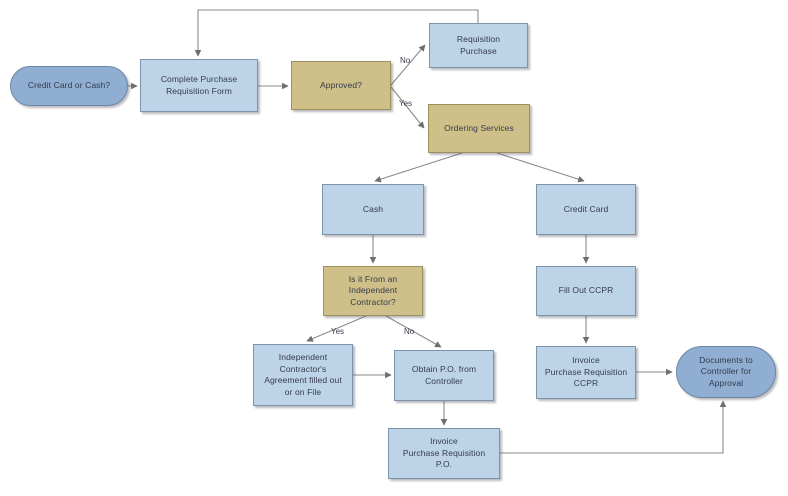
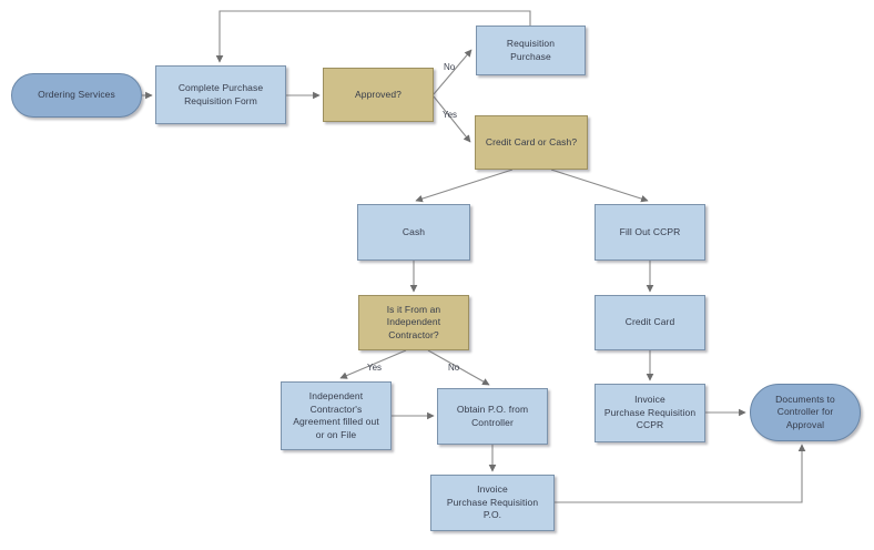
- Credit Card or Cash?
+ Ordering Services
  Complete Purchase
  Requisition Form
  Approved?
  Requisition
  Purchase
- Ordering Services
+ Credit Card or Cash?
  Cash
- Credit Card
+ Fill Out CCPR
  Is it From an
  Independent
  Contractor?
- Fill Out CCPR
+ Credit Card
  Independent
  Contractor's
  Agreement filled out
  or on File
  Obtain P.O. from
  Controller
  Invoice
  Purchase Requisition
  CCPR
  Documents to
  Controller for
  Approval
  Invoice
  Purchase Requisition
  P.O.
  No
  Yes
  Yes
  No
